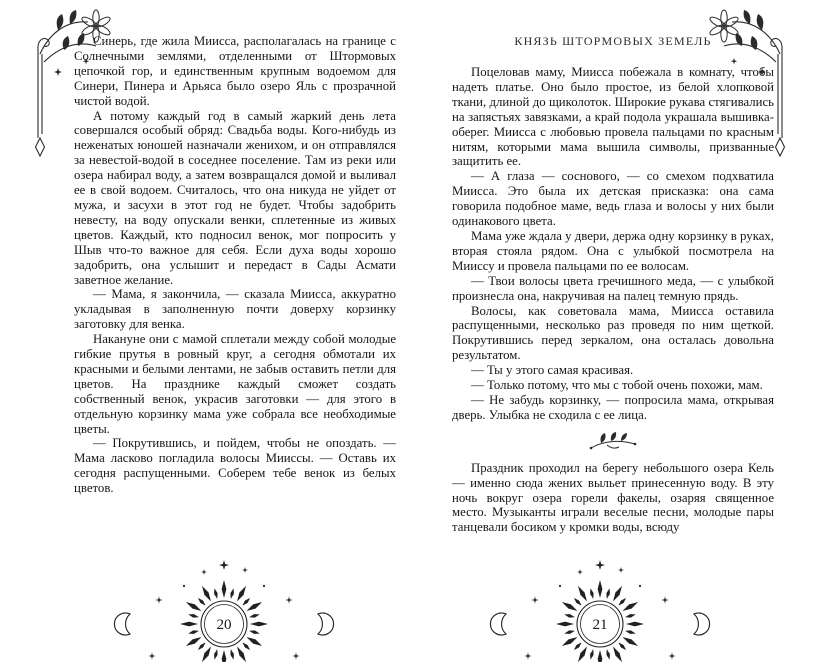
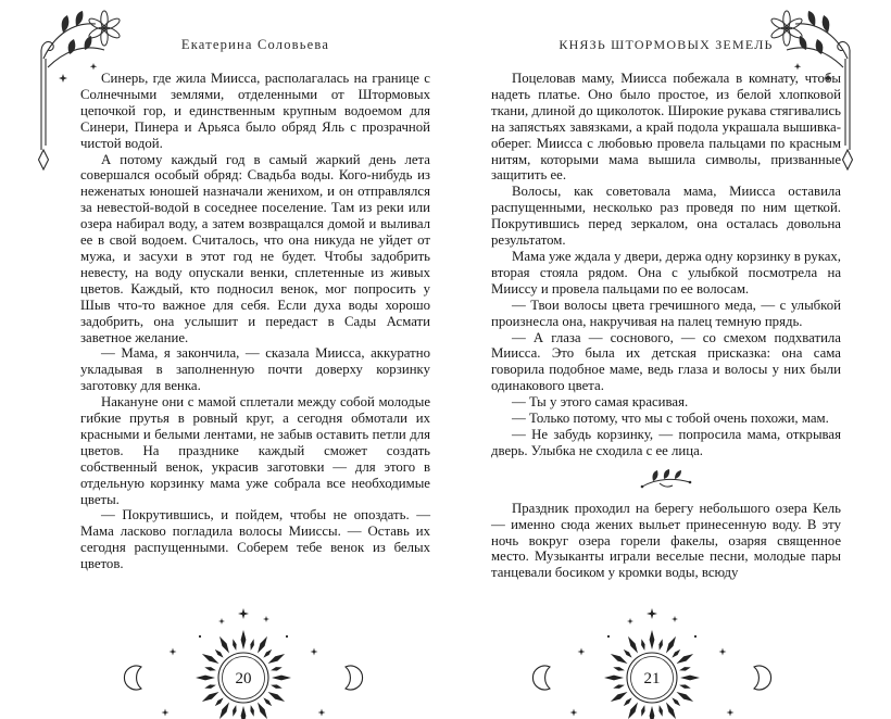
+ Екатерина Соловьева
- Синерь, где жила Миисса, располагалась на границе с Солнечными землями, отделенными от Штормовых цепочкой гор, и единственным крупным водоемом для Синери, Пинера и Арьяса было озеро Яль с прозрачной чистой водой.
+ Синерь, где жила Миисса, располагалась на границе с Солнечными землями, отделенными от Штормовых цепочкой гор, и единственным крупным водоемом для Синери, Пинера и Арьяса было обряд Яль с прозрачной чистой водой.
  А потому каждый год в самый жаркий день лета совершался особый обряд: Свадьба воды. Кого-нибудь из неженатых юношей назначали женихом, и он отправлялся за невестой-водой в соседнее поселение. Там из реки или озера набирал воду, а затем возвращался домой и выливал ее в свой водоем. Считалось, что она никуда не уйдет от мужа, и засухи в этот год не будет. Чтобы задобрить невесту, на воду опускали венки, сплетенные из живых цветов. Каждый, кто подносил венок, мог попросить у Шыв что-то важное для себя. Если духа воды хорошо задобрить, она услышит и передаст в Сады Асмати заветное желание.
  — Мама, я закончила, — сказала Миисса, аккуратно укладывая в заполненную почти доверху корзинку заготовку для венка.
  Накануне они с мамой сплетали между собой молодые гибкие прутья в ровный круг, а сегодня обмотали их красными и белыми лентами, не забыв оставить петли для цветов. На празднике каждый сможет создать собственный венок, украсив заготовки — для этого в отдельную корзинку мама уже собрала все необходимые цветы.
  — Покрутившись, и пойдем, чтобы не опоздать. — Мама ласково погладила волосы Мииссы. — Оставь их сегодня распущенными. Соберем тебе венок из белых цветов.
  КНЯЗЬ ШТОРМОВЫХ ЗЕМЕЛЬ
  Поцеловав маму, Миисса побежала в комнату, чтобы надеть платье. Оно было простое, из белой хлопковой ткани, длиной до щиколоток. Широкие рукава стягивались на запястьях завязками, а край подола украшала вышивка-оберег. Миисса с любовью провела пальцами по красным нитям, которыми мама вышила символы, призванные защитить ее.
- — А глаза — соснового, — со смехом подхватила Миисса. Это была их детская присказка: она сама говорила подобное маме, ведь глаза и волосы у них были одинакового цвета.
+ Волосы, как советовала мама, Миисса оставила распущенными, несколько раз проведя по ним щеткой. Покрутившись перед зеркалом, она осталась довольна результатом.
  Мама уже ждала у двери, держа одну корзинку в руках, вторая стояла рядом. Она с улыбкой посмотрела на Мииссу и провела пальцами по ее волосам.
  — Твои волосы цвета гречишного меда, — с улыбкой произнесла она, накручивая на палец темную прядь.
- Волосы, как советовала мама, Миисса оставила распущенными, несколько раз проведя по ним щеткой. Покрутившись перед зеркалом, она осталась довольна результатом.
+ — А глаза — соснового, — со смехом подхватила Миисса. Это была их детская присказка: она сама говорила подобное маме, ведь глаза и волосы у них были одинакового цвета.
  — Ты у этого самая красивая.
  — Только потому, что мы с тобой очень похожи, мам.
  — Не забудь корзинку, — попросила мама, открывая дверь. Улыбка не сходила с ее лица.
  Праздник проходил на берегу небольшого озера Кель — именно сюда жених выльет принесенную воду. В эту ночь вокруг озера горели факелы, озаряя священное место. Музыканты играли веселые песни, молодые пары танцевали босиком у кромки воды, всюду
  20
  21
